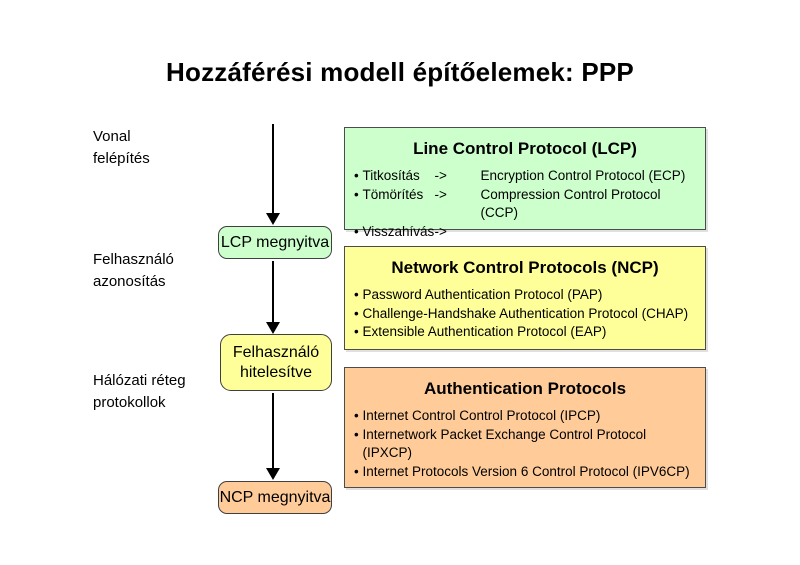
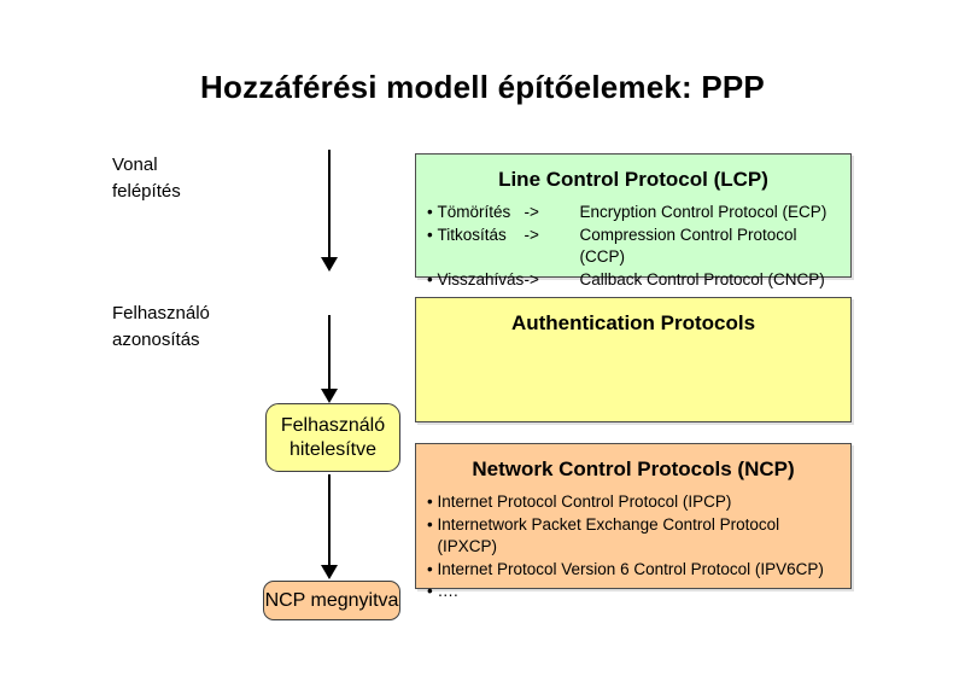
  Hozzáférési modell építőelemek: PPP
  Vonal
  felépítés
  Felhasználó
  azonosítás
- Hálózati réteg
- protokollok
- LCP megnyitva
  Felhasználó
  hitelesítve
  NCP megnyitva
  Line Control Protocol (LCP)
- Titkosítás
+ Tömörítés
  ->
  Encryption Control Protocol (ECP)
- Tömörítés
+ Titkosítás
  ->
  Compression Control Protocol (CCP)
  Visszahívás
  ->
+ Callback Control Protocol (CNCP)
- Network Control Protocols (NCP)
+ Authentication Protocols
- Password Authentication Protocol (PAP)
- Challenge-Handshake Authentication Protocol (CHAP)
- Extensible Authentication Protocol (EAP)
- Authentication Protocols
+ Network Control Protocols (NCP)
- Internet Control Control Protocol (IPCP)
+ Internet Protocol Control Protocol (IPCP)
  Internetwork Packet Exchange Control Protocol (IPXCP)
- Internet Protocols Version 6 Control Protocol (IPV6CP)
+ Internet Protocol Version 6 Control Protocol (IPV6CP)
+ ….
